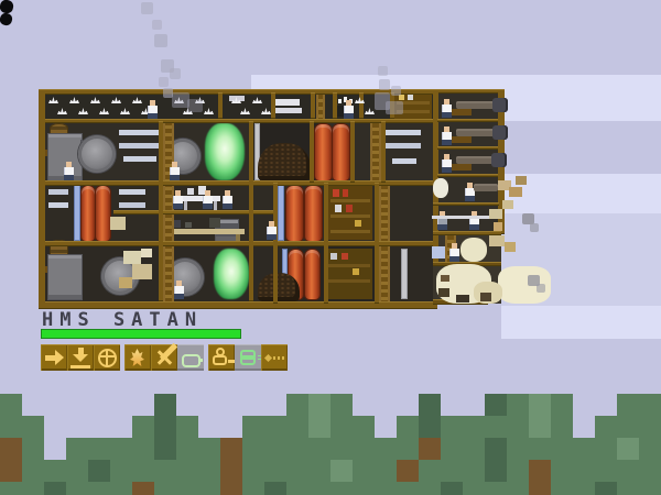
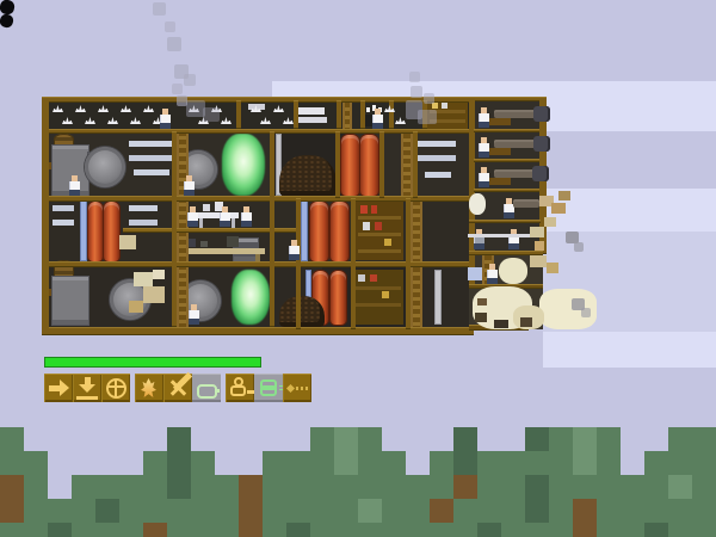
- HMS SATAN
